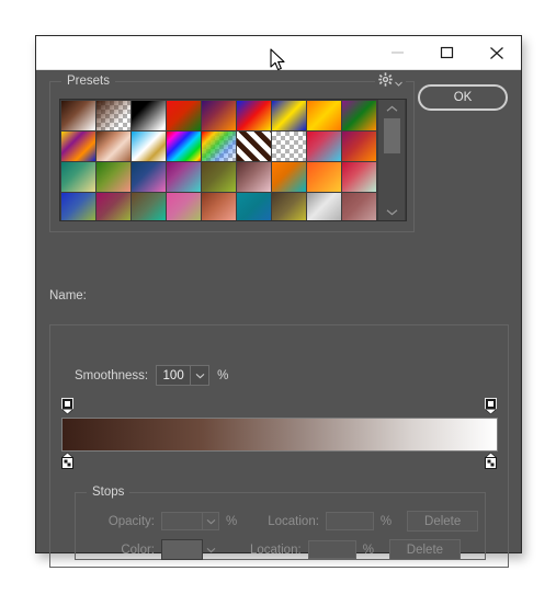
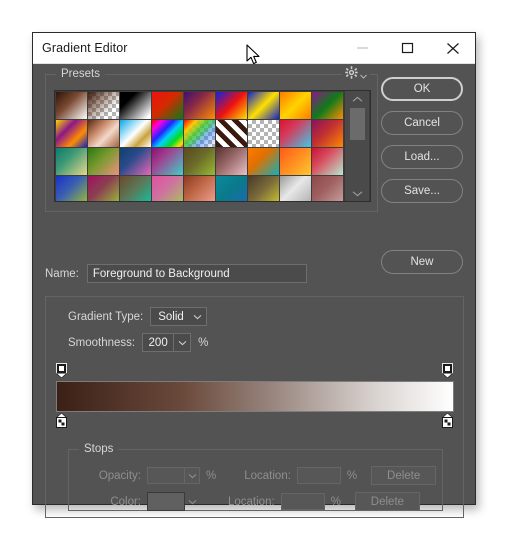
+ Gradient Editor
  Presets
  OK
+ Cancel
+ Load...
+ Save...
+ New
  Name:
+ Foreground to Background
+ Gradient Type:
+ Solid
  Smoothness:
- 100
+ 200
  %
  Stops
  Opacity:
  %
  Location:
  %
  Delete
  Color:
  Location:
  %
  Delete
